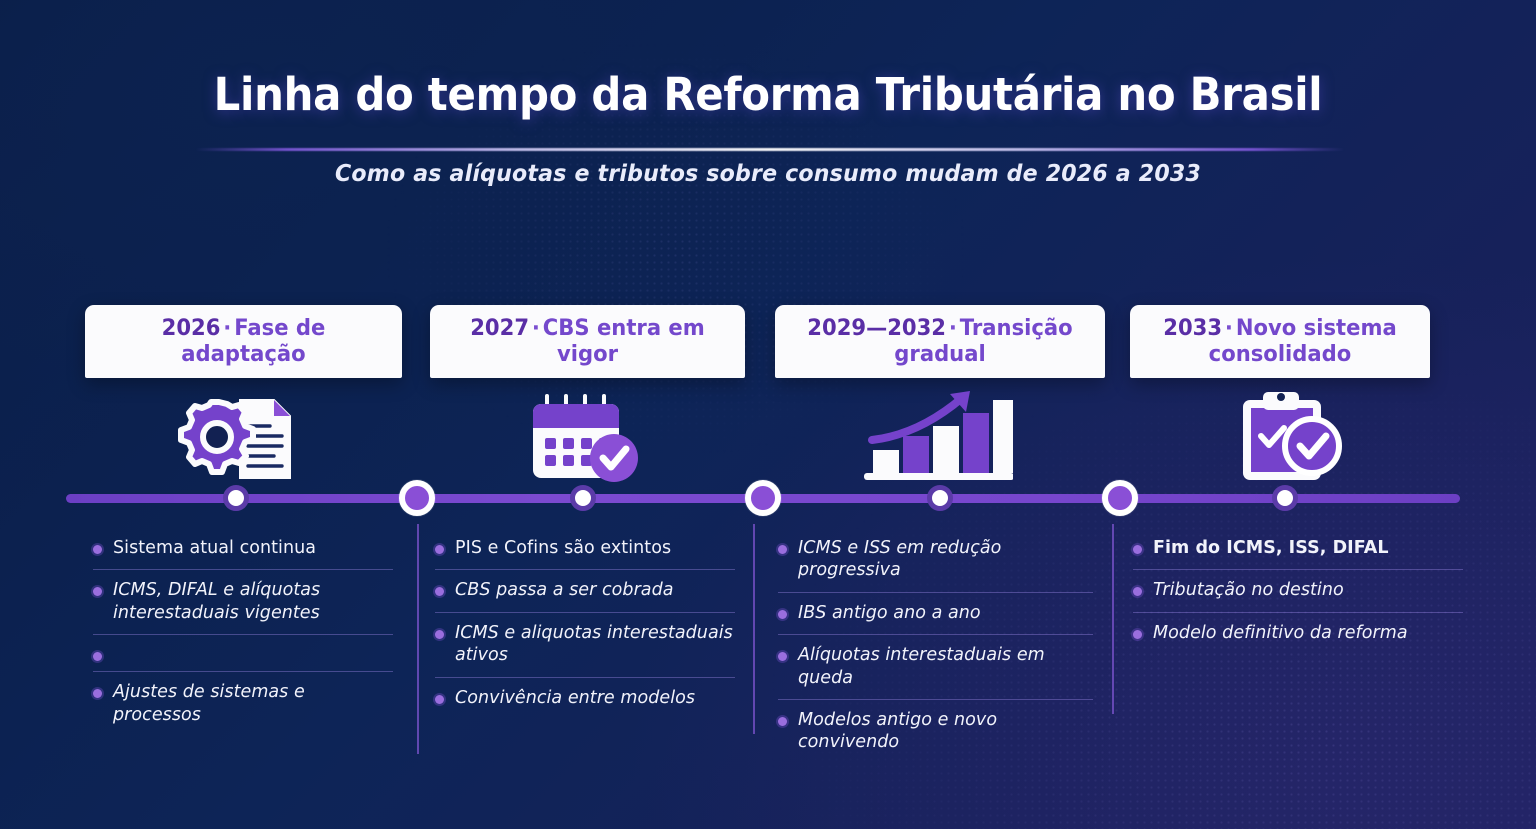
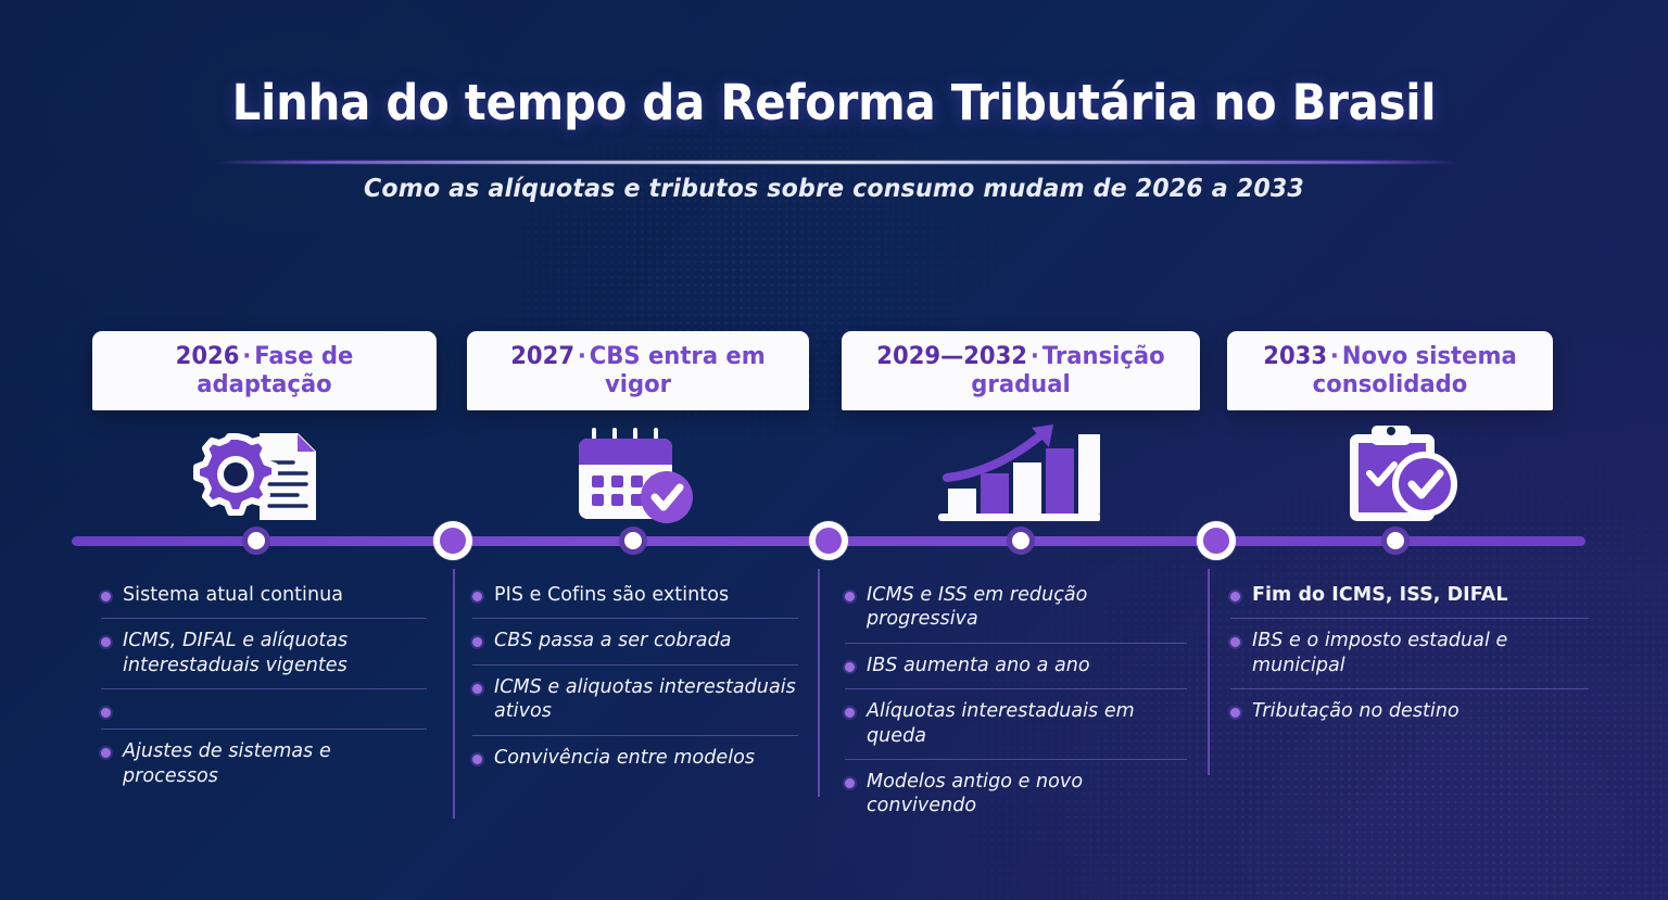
  Linha do tempo da Reforma Tributária no Brasil
  Como as alíquotas e tributos sobre consumo mudam de 2026 a 2033
  2026·Fase de adaptação
  2027·CBS entra em vigor
  2029—2032·Transição gradual
  2033·Novo sistema consolidado
  Sistema atual continua
  ICMS, DIFAL e alíquotas interestaduais vigentes
  Ajustes de sistemas e processos
  PIS e Cofins são extintos
  CBS passa a ser cobrada
  ICMS e aliquotas interestaduais ativos
  Convivência entre modelos
  ICMS e ISS em redução progressiva
- IBS antigo ano a ano
+ IBS aumenta ano a ano
  Alíquotas interestaduais em queda
  Modelos antigo e novo convivendo
  Fim do ICMS, ISS, DIFAL
+ IBS e o imposto estadual e municipal
  Tributação no destino
- Modelo definitivo da reforma
